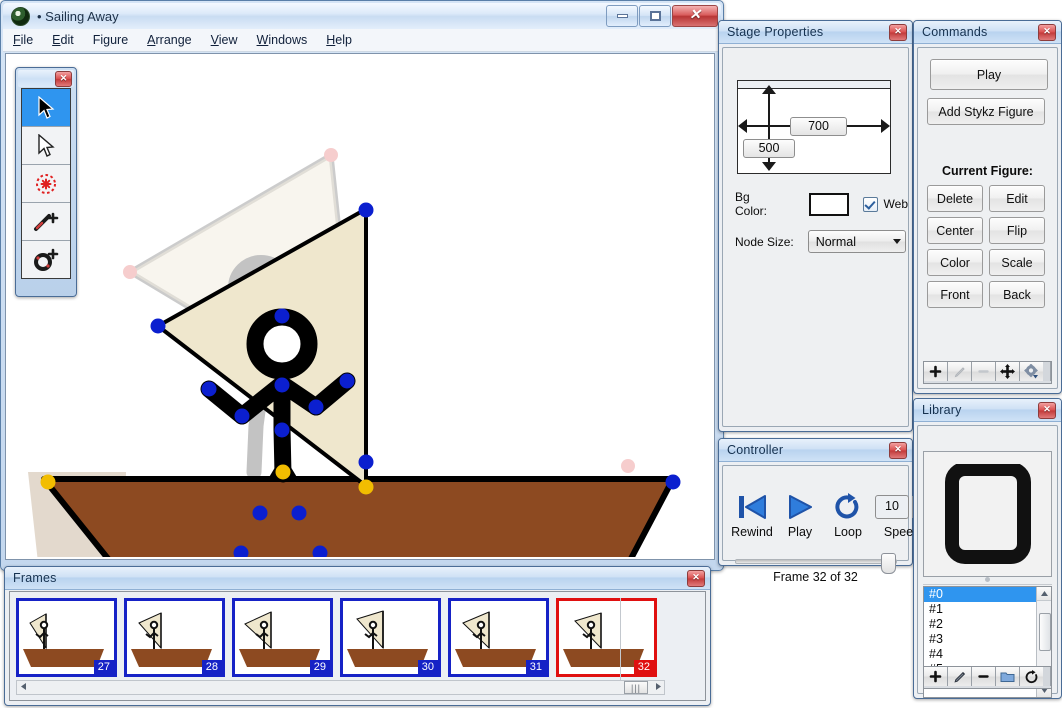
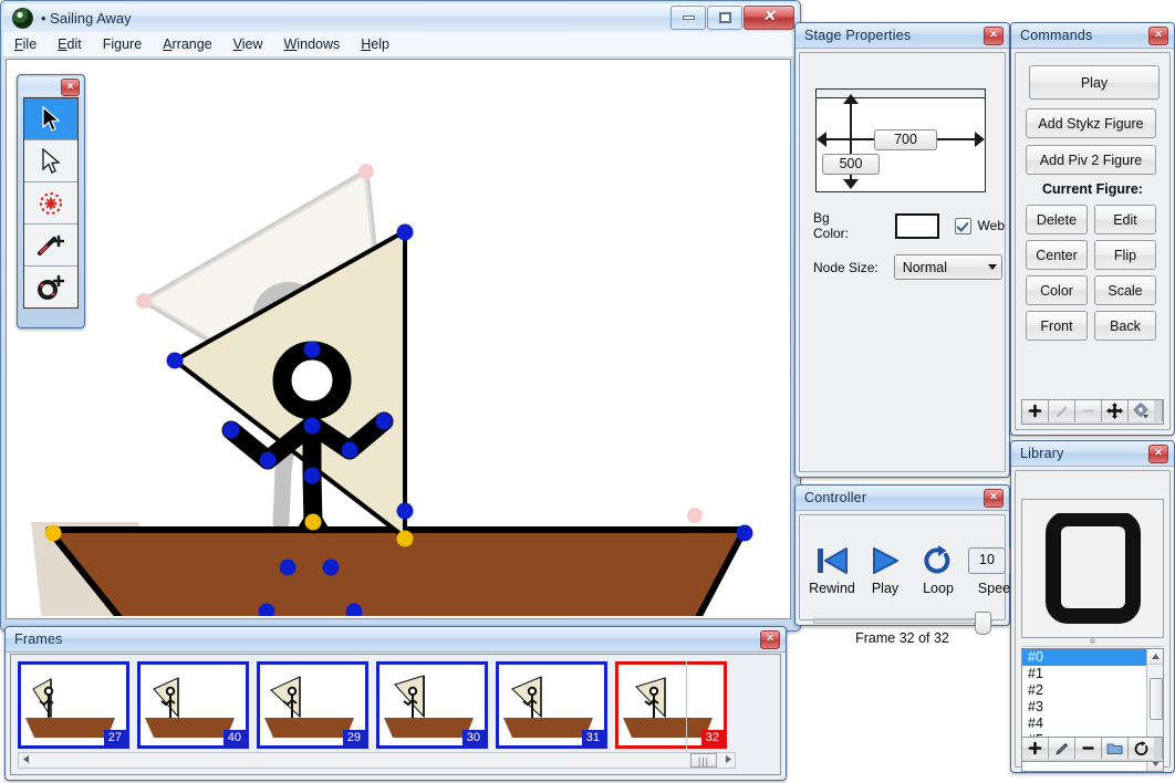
  • Sailing Away
  ✕
  File
  Edit
  Figure
  Arrange
  View
  Windows
  Help
  ✕
  Stage Properties
  ✕
  700
  500
  Bg Color:
  Web
  Node Size:
  Normal
  Commands
  ✕
  Play
  Add Stykz Figure
+ Add Piv 2 Figure
  Current Figure:
  Delete
  Edit
  Center
  Flip
  Color
  Scale
  Front
  Back
  Controller
  ✕
  Rewind
  Play
  Loop
  10
  Spee
  Frame 32 of 32
  Library
  ✕
  #0
  #1
  #2
  #3
  #4
  Frames
  ✕
  27
- 28
+ 40
  29
  30
  31
  32
  |||
